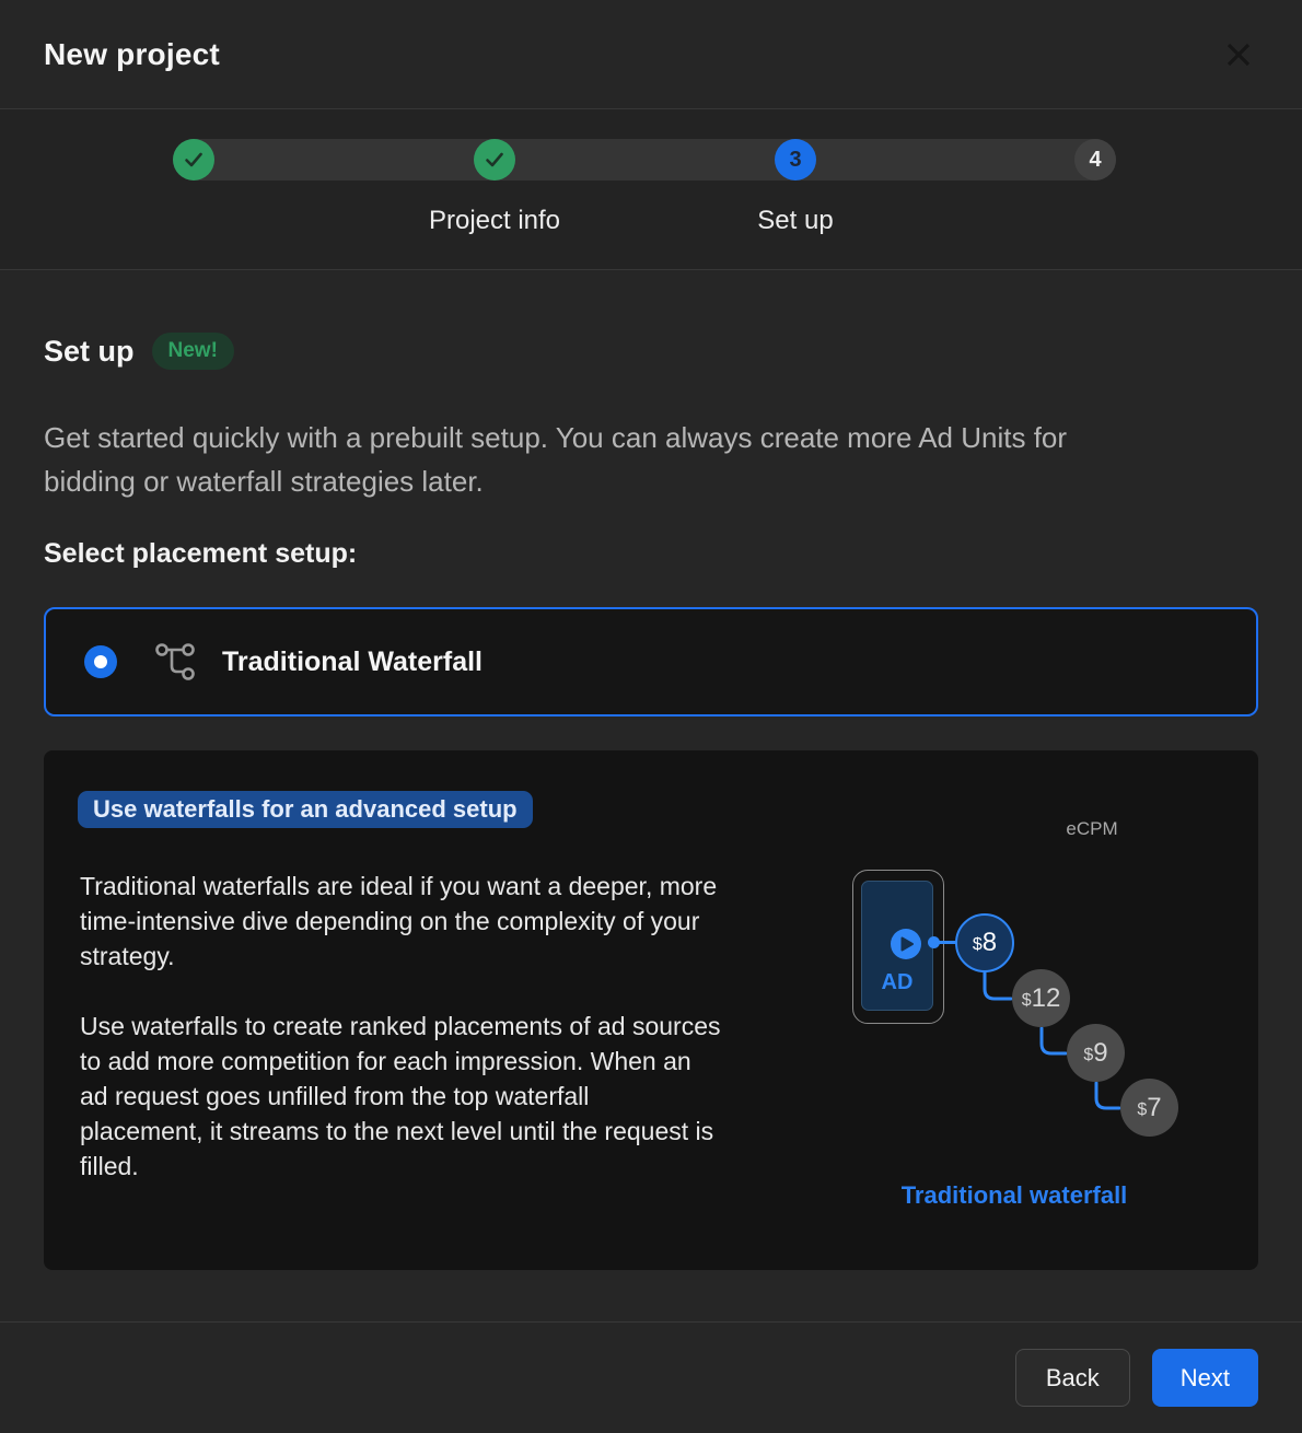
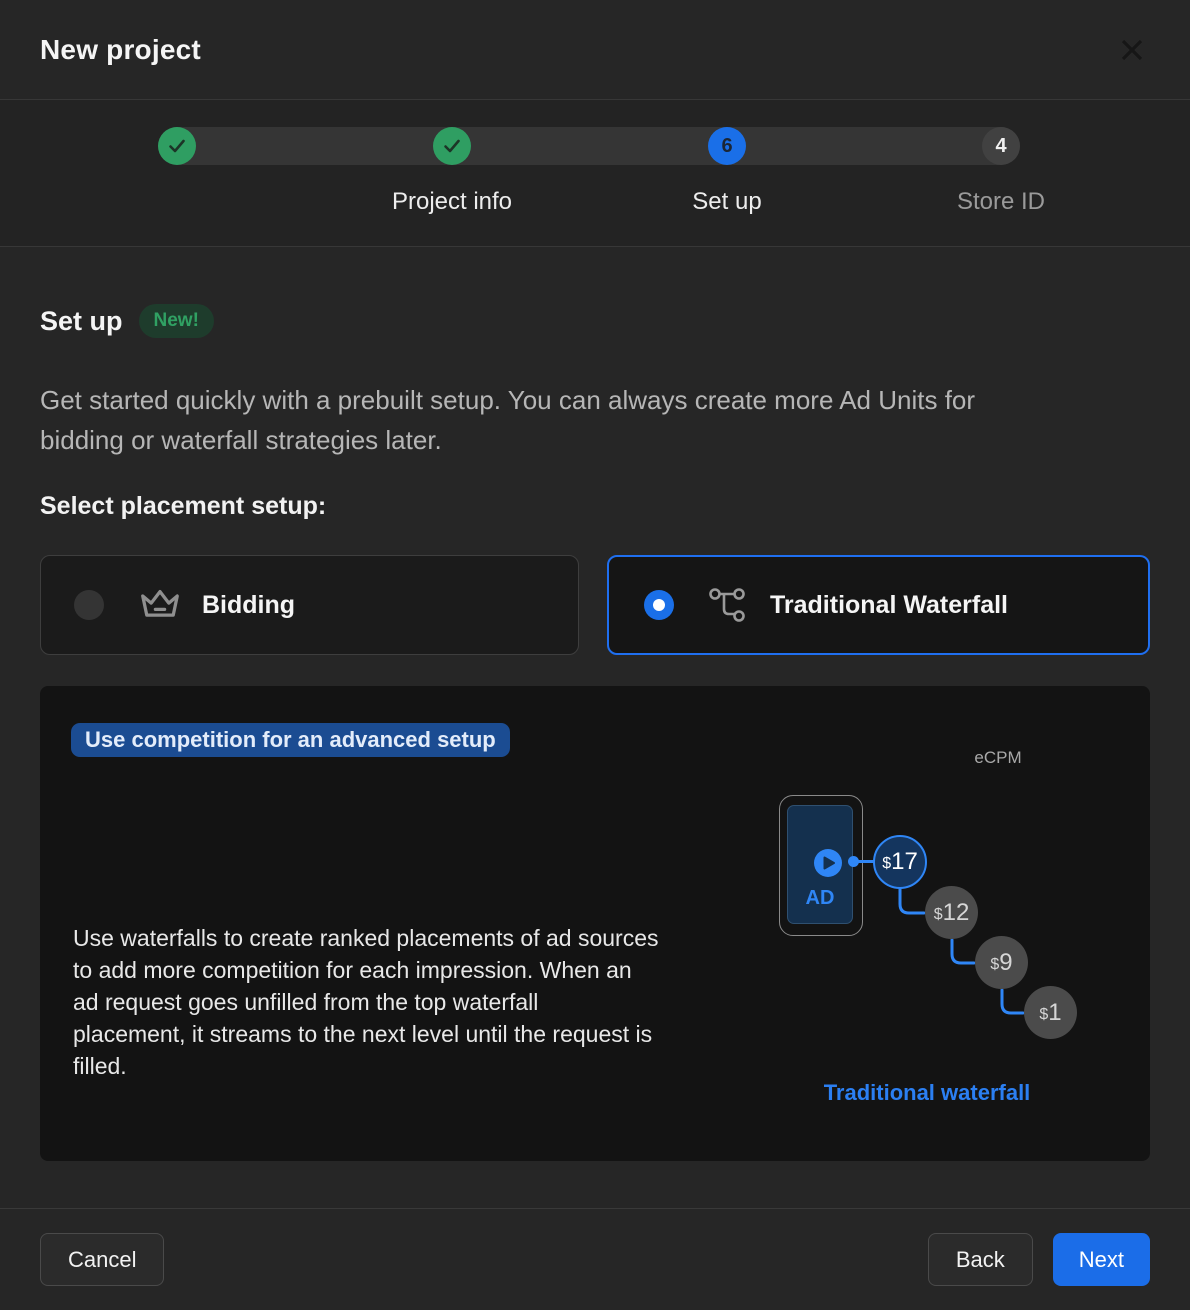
  New project
  Project info
- 3
+ 6
  Set up
  4
+ Store ID
  Set up
  New!
  Get started quickly with a prebuilt setup. You can always create more Ad Units for
  bidding or waterfall strategies later.
  Select placement setup:
+ Bidding
  Traditional Waterfall
- Use waterfalls for an advanced setup
+ Use competition for an advanced setup
- Traditional waterfalls are ideal if you want a deeper, more
- time-intensive dive depending on the complexity of your
- strategy.
  Use waterfalls to create ranked placements of ad sources
  to add more competition for each impression. When an
  ad request goes unfilled from the top waterfall
  placement, it streams to the next level until the request is
  filled.
  eCPM
  AD
  $
- 8
+ 17
  $
  12
  $
  9
  $
- 7
+ 1
  Traditional waterfall
+ Cancel
  Back
  Next
